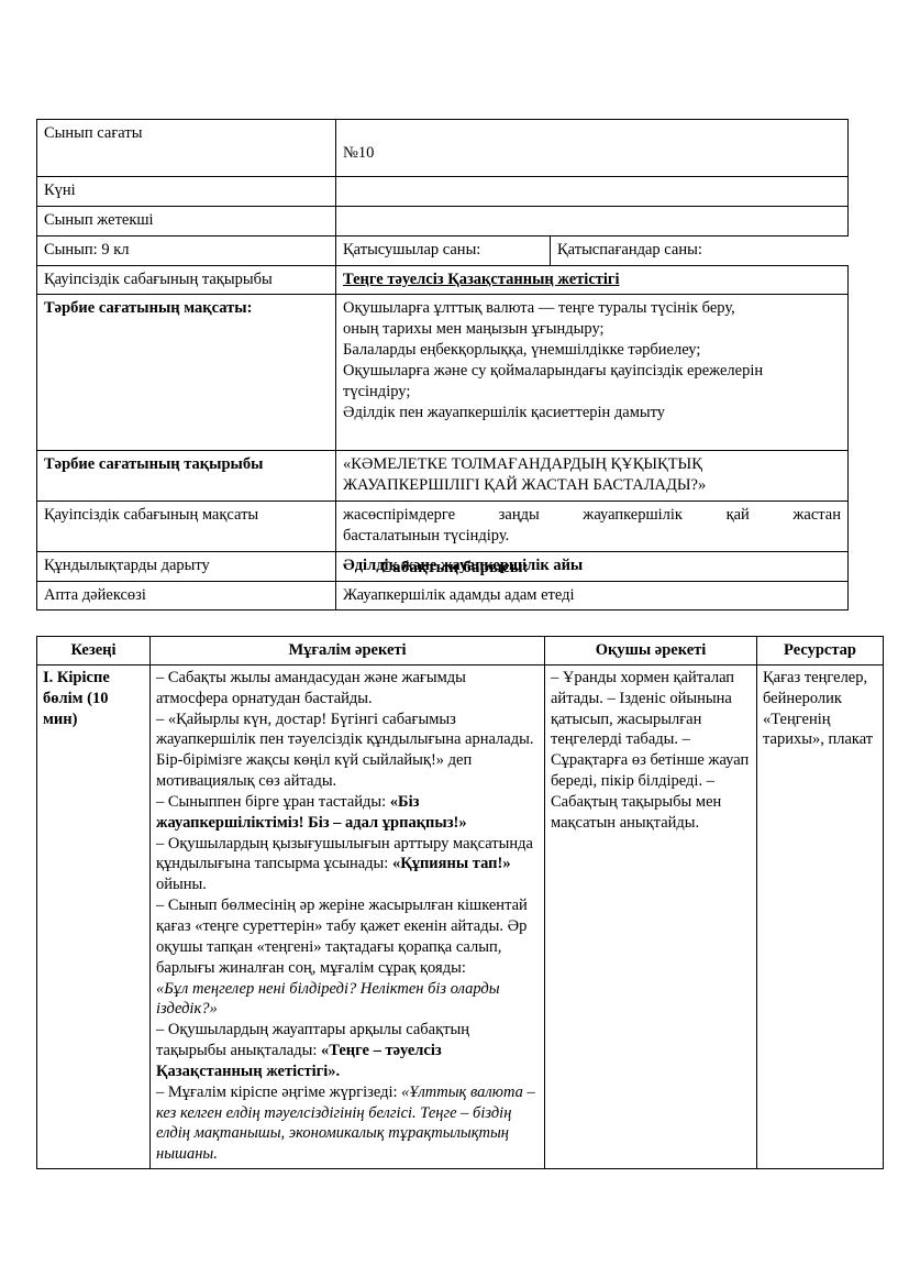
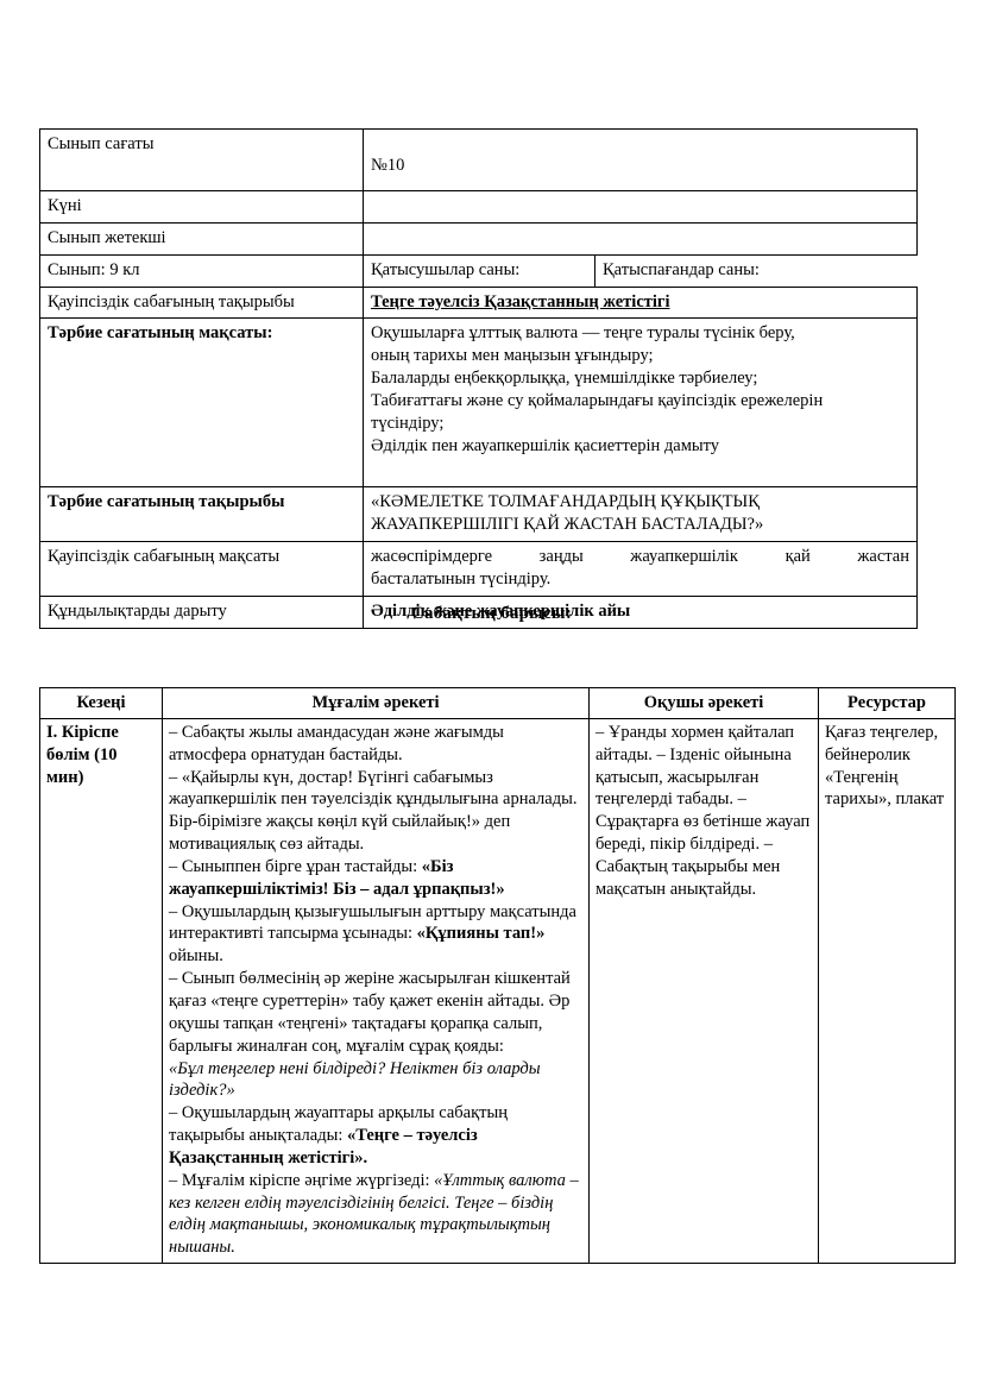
  Сынып сағаты	№10
  Күні
  Сынып жетекші
  Сынып: 9 кл
  Қатысушылар саны:	Қатыспағандар саны:
  Қауіпсіздік сабағының тақырыбы	Теңге тәуелсіз Қазақстанның жетістігі
- Тәрбие сағатының мақсаты:	Оқушыларға ұлттық валюта — теңге туралы түсінік беру, оның тарихы мен маңызын ұғындыру; Балаларды еңбекқорлыққа, үнемшілдікке тәрбиелеу; Оқушыларға және су қоймаларындағы қауіпсіздік ережелерін түсіндіру; Әділдік пен жауапкершілік қасиеттерін дамыту
+ Тәрбие сағатының мақсаты:	Оқушыларға ұлттық валюта — теңге туралы түсінік беру, оның тарихы мен маңызын ұғындыру; Балаларды еңбекқорлыққа, үнемшілдікке тәрбиелеу; Табиғаттағы және су қоймаларындағы қауіпсіздік ережелерін түсіндіру; Әділдік пен жауапкершілік қасиеттерін дамыту
  Тәрбие сағатының тақырыбы	«КӘМЕЛЕТКЕ ТОЛМАҒАНДАРДЫҢ ҚҰҚЫҚТЫҚ ЖАУАПКЕРШІЛІГІ ҚАЙ ЖАСТАН БАСТАЛАДЫ?»
  Қауіпсіздік сабағының мақсаты	жасөспірімдерге заңды жауапкершілік қай жастан басталатынын түсіндіру.
  Құндылықтарды дарыту	Әділдік және жауапкершілік айы
- Апта дәйексөзі	Жауапкершілік адамды адам етеді
  Сабақтың барысы:
  Кезеңі	Мұғалім әрекеті	Оқушы әрекеті	Ресурстар
- I. Кіріспе бөлім (10 мин)	– Сабақты жылы амандасудан және жағымды атмосфера орнатудан бастайды. – «Қайырлы күн, достар! Бүгінгі сабағымыз жауапкершілік пен тәуелсіздік құндылығына арналады. Бір-бірімізге жақсы көңіл күй сыйлайық!» деп мотивациялық сөз айтады. – Сыныппен бірге ұран тастайды: «Біз жауапкершіліктіміз! Біз – адал ұрпақпыз!» – Оқушылардың қызығушылығын арттыру мақсатында құндылығына тапсырма ұсынады: «Құпияны тап!» ойыны. – Сынып бөлмесінің әр жеріне жасырылған кішкентай қағаз «теңге суреттерін» табу қажет екенін айтады. Әр оқушы тапқан «теңгені» тақтадағы қорапқа салып, барлығы жиналған соң, мұғалім сұрақ қояды: «Бұл теңгелер нені білдіреді? Неліктен біз оларды іздедік?» – Оқушылардың жауаптары арқылы сабақтың тақырыбы анықталады: «Теңге – тәуелсіз Қазақстанның жетістігі». – Мұғалім кіріспе әңгіме жүргізеді: «Ұлттық валюта – кез келген елдің тәуелсіздігінің белгісі. Теңге – біздің елдің мақтанышы, экономикалық тұрақтылықтың нышаны.	– Ұранды хормен қайталап айтады. – Ізденіс ойынына қатысып, жасырылған теңгелерді табады. – Сұрақтарға өз бетінше жауап береді, пікір білдіреді. – Сабақтың тақырыбы мен мақсатын анықтайды.	Қағаз теңгелер, бейнеролик «Теңгенің тарихы», плакат
+ I. Кіріспе бөлім (10 мин)	– Сабақты жылы амандасудан және жағымды атмосфера орнатудан бастайды. – «Қайырлы күн, достар! Бүгінгі сабағымыз жауапкершілік пен тәуелсіздік құндылығына арналады. Бір-бірімізге жақсы көңіл күй сыйлайық!» деп мотивациялық сөз айтады. – Сыныппен бірге ұран тастайды: «Біз жауапкершіліктіміз! Біз – адал ұрпақпыз!» – Оқушылардың қызығушылығын арттыру мақсатында интерактивті тапсырма ұсынады: «Құпияны тап!» ойыны. – Сынып бөлмесінің әр жеріне жасырылған кішкентай қағаз «теңге суреттерін» табу қажет екенін айтады. Әр оқушы тапқан «теңгені» тақтадағы қорапқа салып, барлығы жиналған соң, мұғалім сұрақ қояды: «Бұл теңгелер нені білдіреді? Неліктен біз оларды іздедік?» – Оқушылардың жауаптары арқылы сабақтың тақырыбы анықталады: «Теңге – тәуелсіз Қазақстанның жетістігі». – Мұғалім кіріспе әңгіме жүргізеді: «Ұлттық валюта – кез келген елдің тәуелсіздігінің белгісі. Теңге – біздің елдің мақтанышы, экономикалық тұрақтылықтың нышаны.	– Ұранды хормен қайталап айтады. – Ізденіс ойынына қатысып, жасырылған теңгелерді табады. – Сұрақтарға өз бетінше жауап береді, пікір білдіреді. – Сабақтың тақырыбы мен мақсатын анықтайды.	Қағаз теңгелер, бейнеролик «Теңгенің тарихы», плакат
